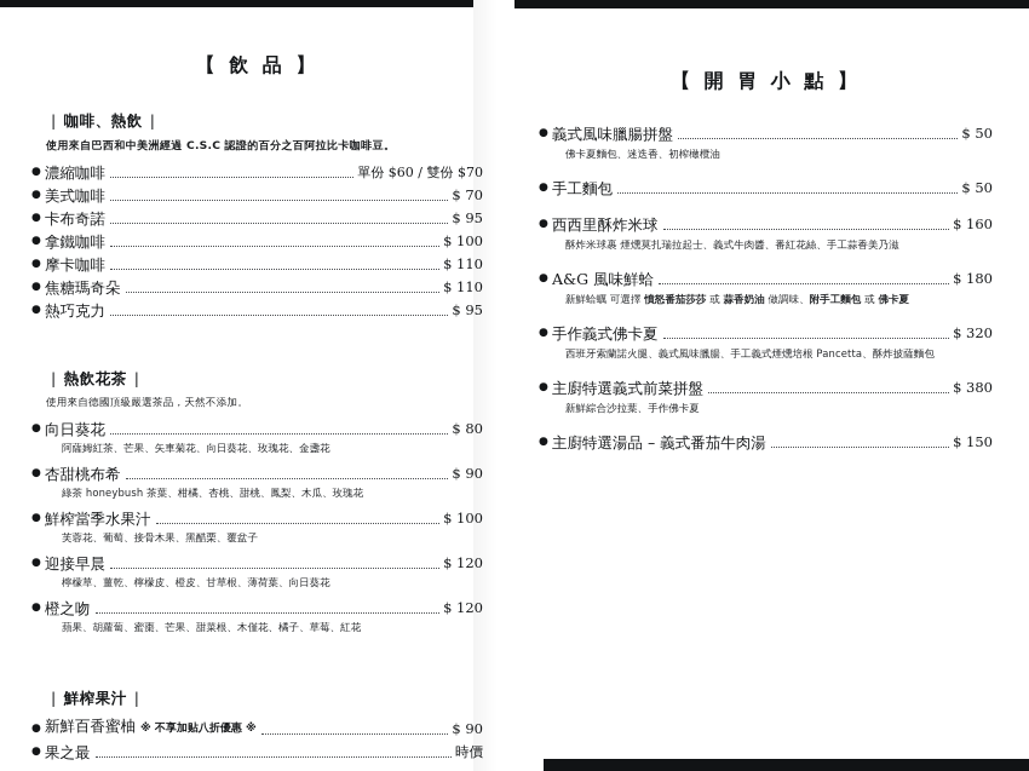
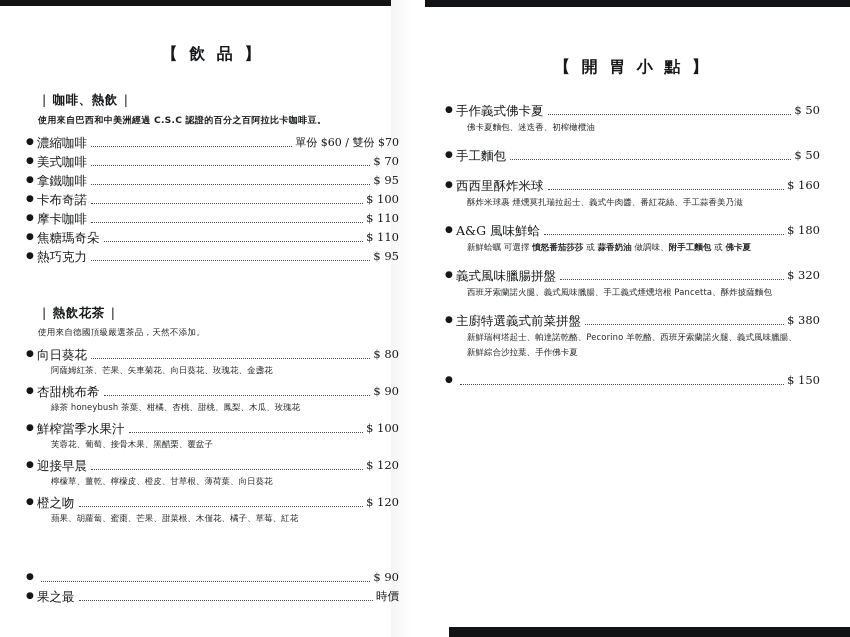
  【 飲 品 】
  | 咖啡、熱飲 |
  使用來自巴西和中美洲經過 C.S.C 認證的百分之百阿拉比卡咖啡豆。
  ●
  濃縮咖啡
  單份 $60 / 雙份 $7
  ●
  美式咖啡
  ●
- 卡布奇諾
+ 拿鐵咖啡
  ●
- 拿鐵咖啡
+ 卡布奇諾
  $ 10
  ●
  摩卡咖啡
  $ 11
  ●
  焦糖瑪奇朵
  $ 11
  ●
  熱巧克力
  | 熱飲花茶 |
  使用來自德國頂級嚴選茶品，天然不添加。
  ●
  向日葵花
  阿薩姆紅茶、芒果、矢車菊花、向日葵花、玫瑰花、金盞花
  ●
  杏甜桃布希
  綠茶 honeybush 茶葉、柑橘、杏桃、甜桃、鳳梨、木瓜、玫瑰花
  ●
  鮮榨當季水果汁
  $ 10
  芙蓉花、葡萄、接骨木果、黑醋栗、覆盆子
  ●
  迎接早晨
  $ 12
  檸檬草、薑乾、檸檬皮、橙皮、甘草根、薄荷葉、向日葵花
  ●
  橙之吻
  $ 12
  蘋果、胡蘿蔔、蜜棗、芒果、甜菜根、木僅花、橘子、草莓、紅花
- | 鮮榨果汁 |
  ●
- 新鮮百香蜜柚 ※ 不享加贴八折優惠 ※
  ●
  果之最
  【 開 胃 小 點 】
  ●
- 義式風味臘腸拼盤
+ 手作義式佛卡夏
  $ 50
  佛卡夏麵包、迷迭香、初榨橄欖油
  ●
  手工麵包
  $ 50
  ●
  西西里酥炸米球
  $ 160
  酥炸米球裹 煙燻莫扎瑞拉起士、義式牛肉醬、番紅花絲、手工蒜香美乃滋
  ●
  A&G 風味鮮蛤
  $ 180
  新鮮蛤蠣 可選擇 憤怒番茄莎莎 或 蒜香奶油 做調味、附手工麵包 或 佛卡夏
  ●
- 手作義式佛卡夏
+ 義式風味臘腸拼盤
  $ 320
  西班牙索蘭諾火腿、義式風味臘腸、手工義式煙燻培根 Pancetta、酥炸披薩麵包
  ●
  主廚特選義式前菜拼盤
  $ 380
+ 新鮮瑞柯塔起士、帕達諾乾酪、Pecorino 羊乾酪、西班牙索蘭諾火腿、義式風味臘腸、
  新鮮綜合沙拉葉、手作佛卡夏
  ●
- 主廚特選湯品 – 義式番茄牛肉湯
  $ 150
